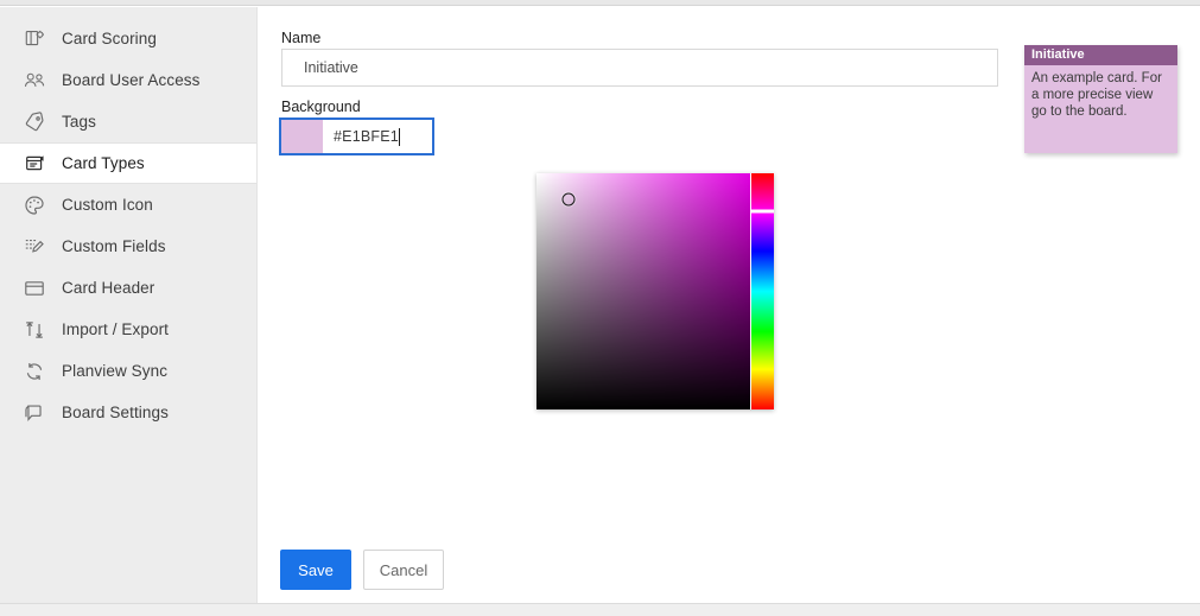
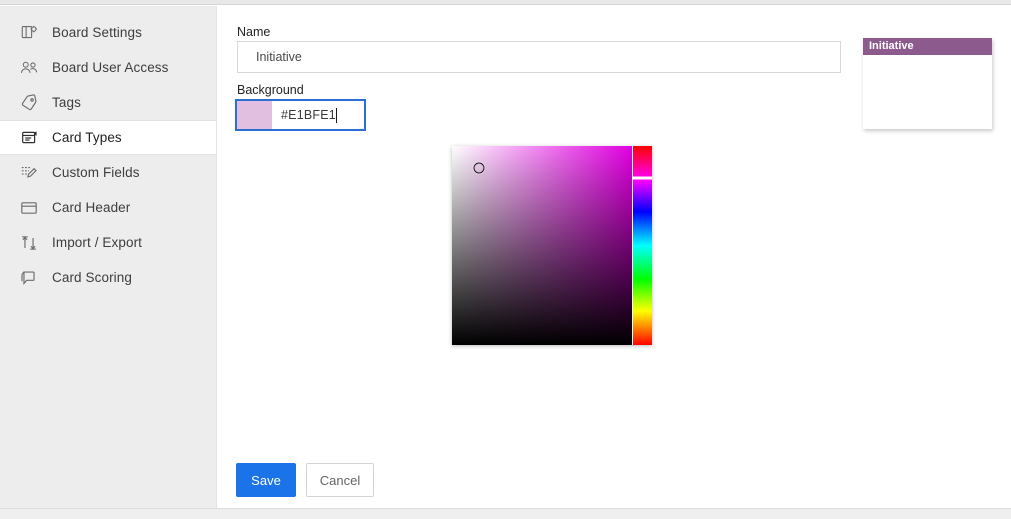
- Card Scoring
+ Board Settings
  Board User Access
  Tags
  Card Types
- Custom Icon
  Custom Fields
  Card Header
  Import / Export
- Planview Sync
- Board Settings
+ Card Scoring
  Name
  Initiative
  Background
  #E1BFE1
  Save
  Cancel
  Initiative
- An example card. For a more precise view go to the board.
